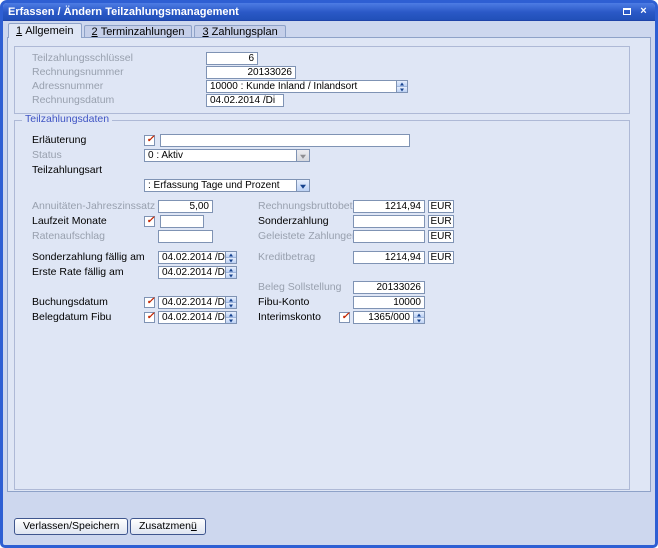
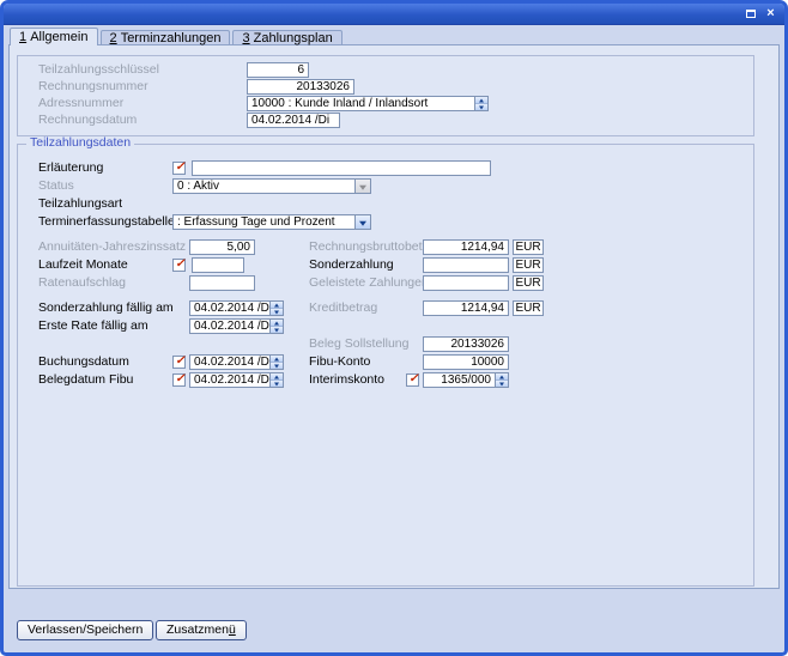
- Erfassen / Ändern Teilzahlungsmanagement
  ×
  1 Allgemein
  2 Terminzahlungen
  3 Zahlungsplan
  Teilzahlungsschlüssel
  6
  Rechnungsnummer
  20133026
  Adressnummer
  10000 : Kunde Inland / Inlandsort
  Rechnungsdatum
  04.02.2014 /Di
  Teilzahlungsdaten
  Erläuterung
  ✓
  Status
  0 : Aktiv
  Teilzahlungsart
+ Terminerfassungstabelle
  : Erfassung Tage und Prozent
  Annuitäten-Jahreszinssatz
  5,00
  Rechnungsbruttobet
  1214,94
  EUR
  Laufzeit Monate
  ✓
  Sonderzahlung
  EUR
  Ratenaufschlag
  Geleistete Zahlunge
  EUR
  Sonderzahlung fällig am
  04.02.2014 /D
  Kreditbetrag
  1214,94
  EUR
  Erste Rate fällig am
  04.02.2014 /D
  Beleg Sollstellung
  20133026
  Buchungsdatum
  ✓
  04.02.2014 /D
  Fibu-Konto
  10000
  Belegdatum Fibu
  ✓
  04.02.2014 /D
  Interimskonto
  ✓
  1365/000
  Verlassen/Speichern
  Zusatzmenü
